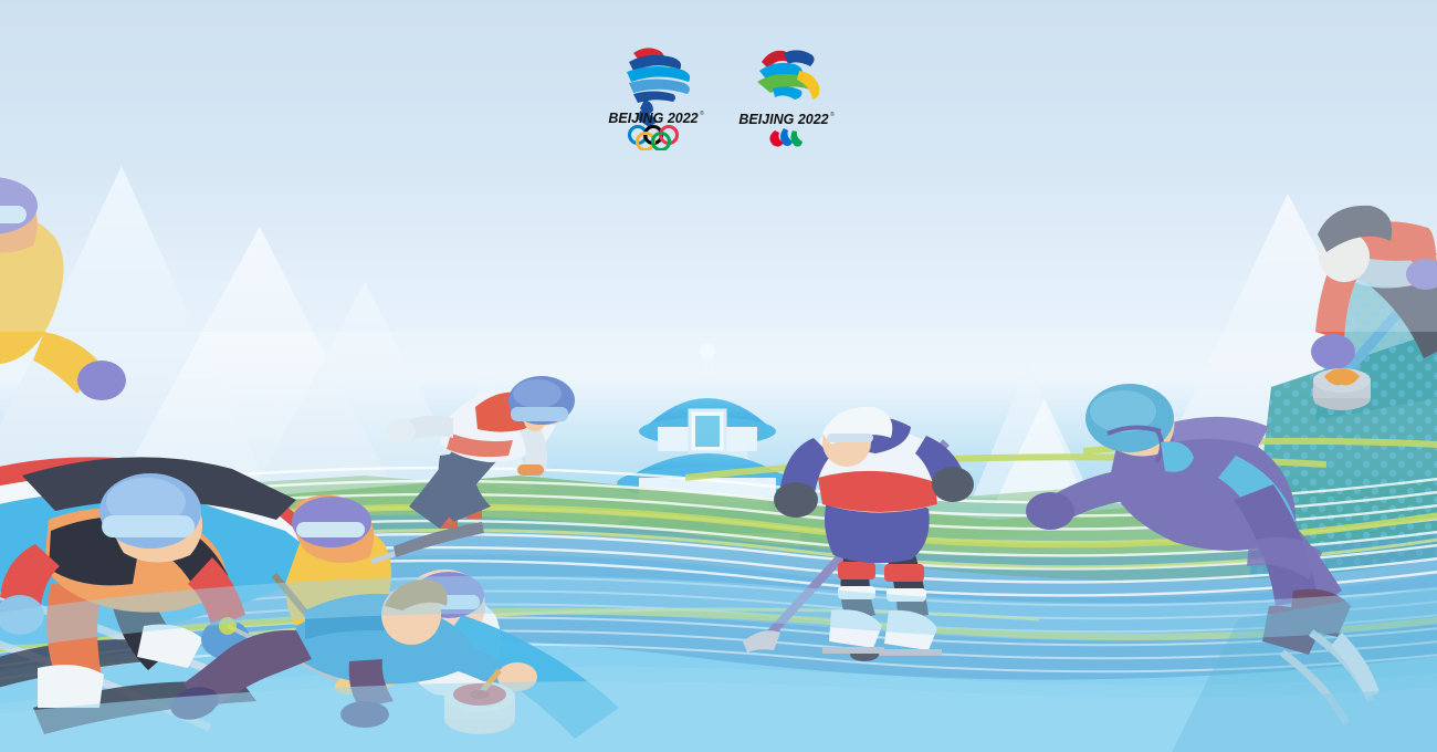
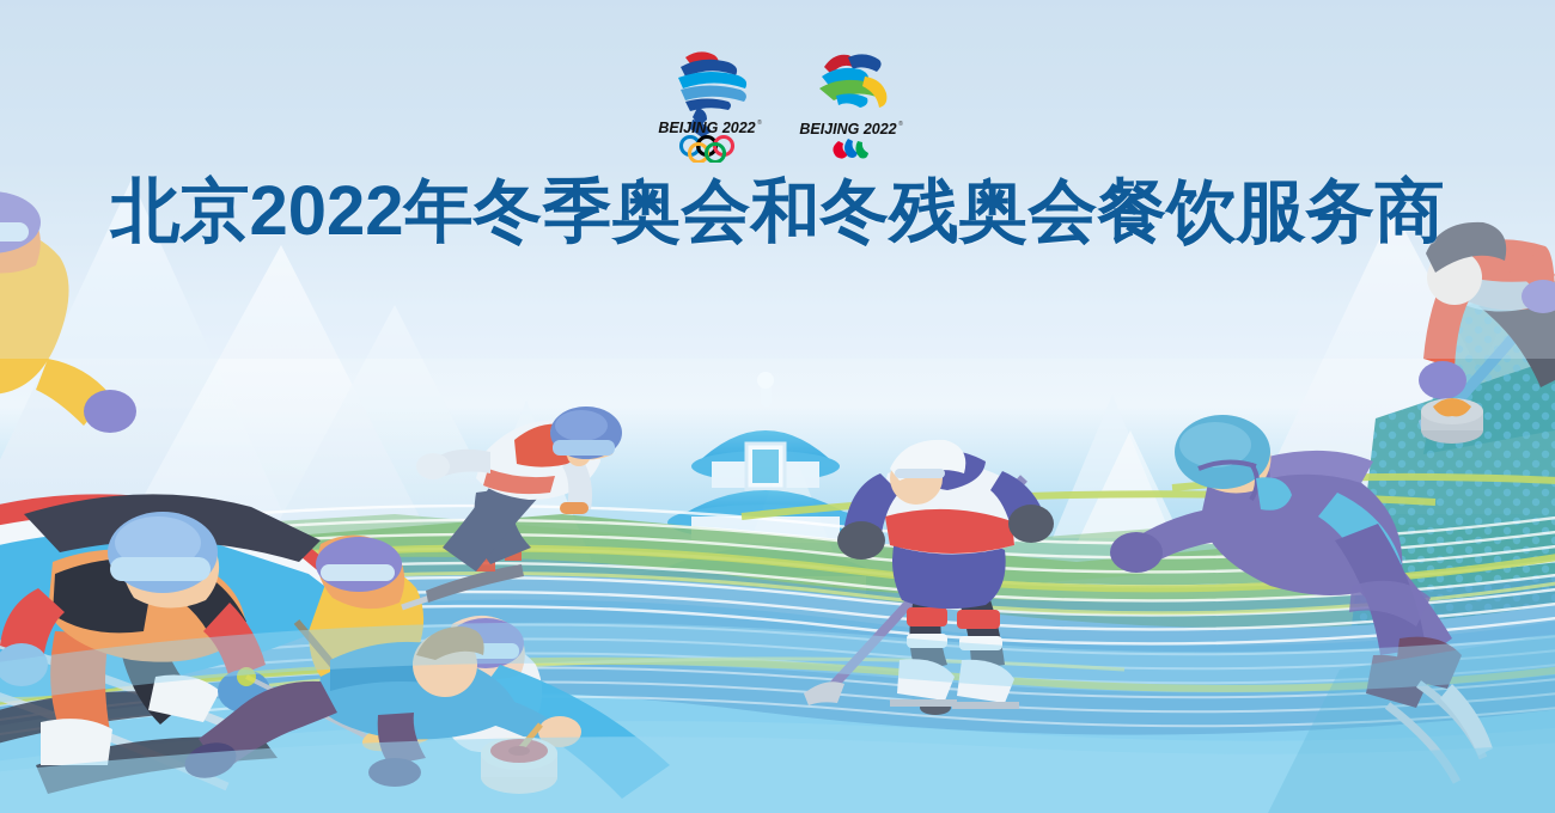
  BEIJING 2022
  BEIJING 2022
+ 北京2022年冬季奥会和冬残奥会餐饮服务商
